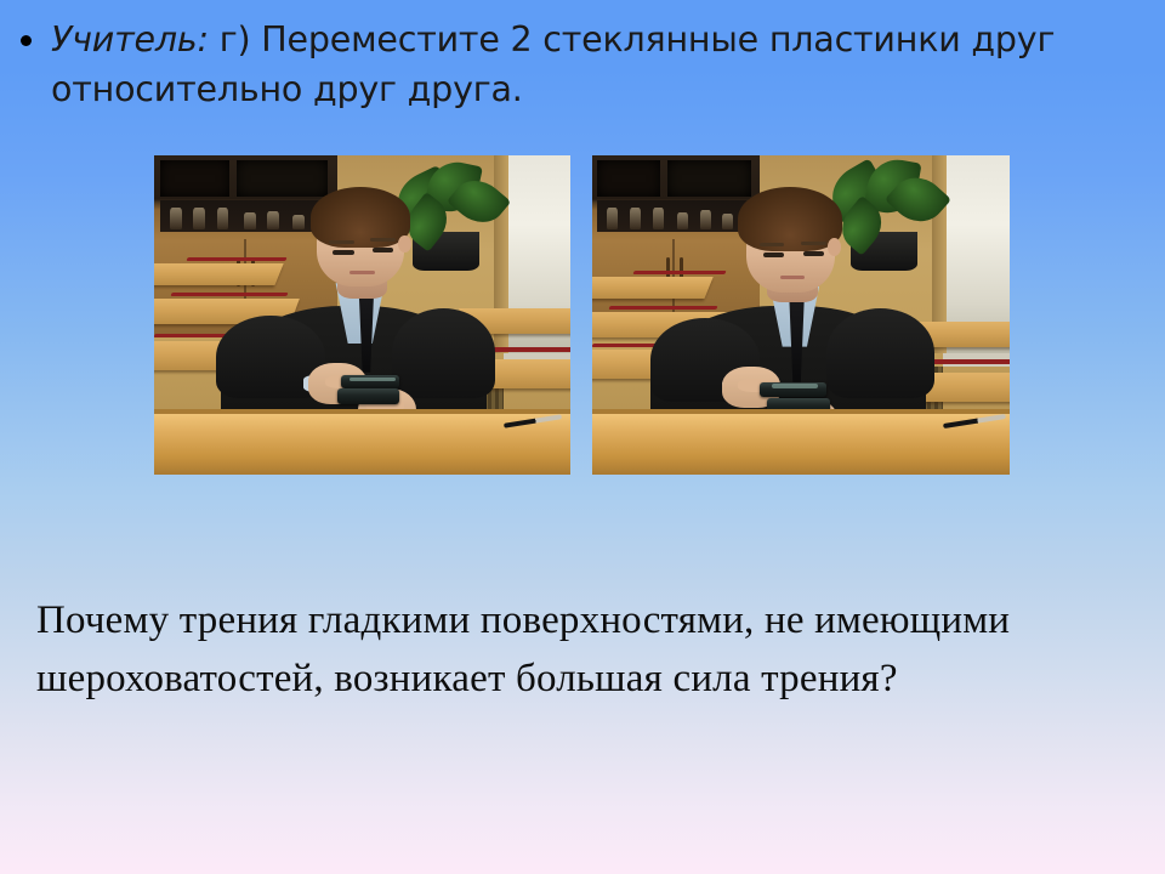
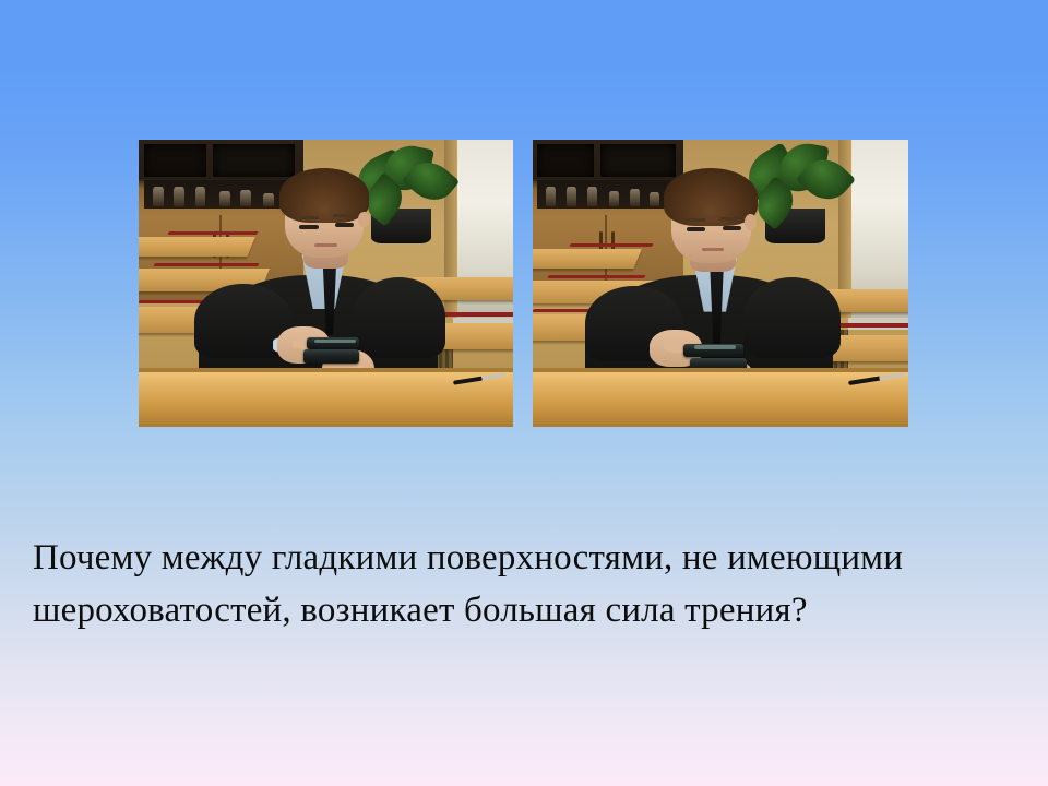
- Учитель: г) Переместите 2 стеклянные пластинки друг относительно друг друга.
- Почему трения гладкими поверхностями, не имеющими шероховатостей, возникает большая сила трения?
+ Почему между гладкими поверхностями, не имеющими шероховатостей, возникает большая сила трения?
